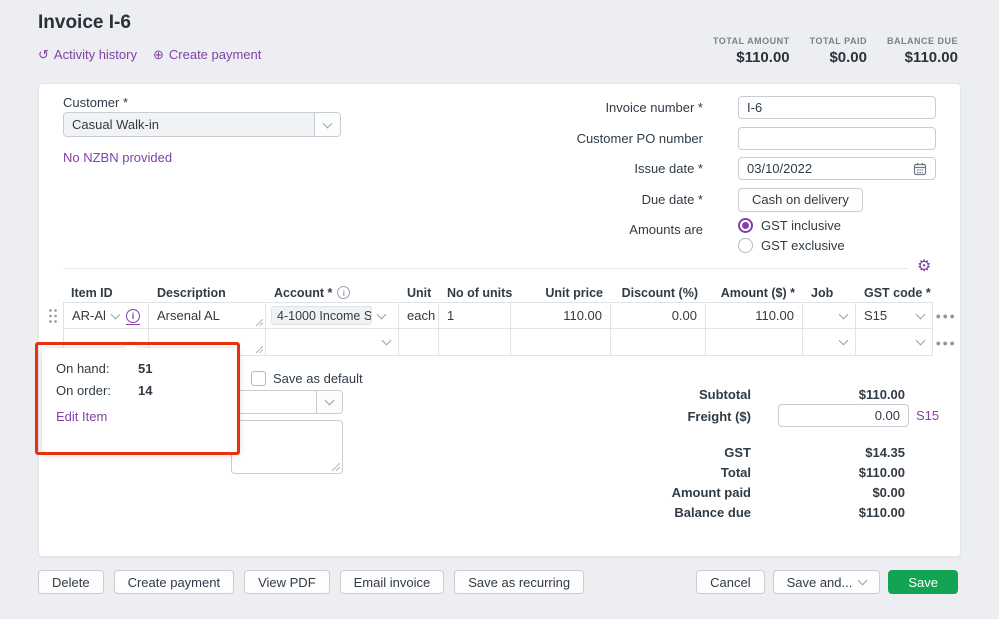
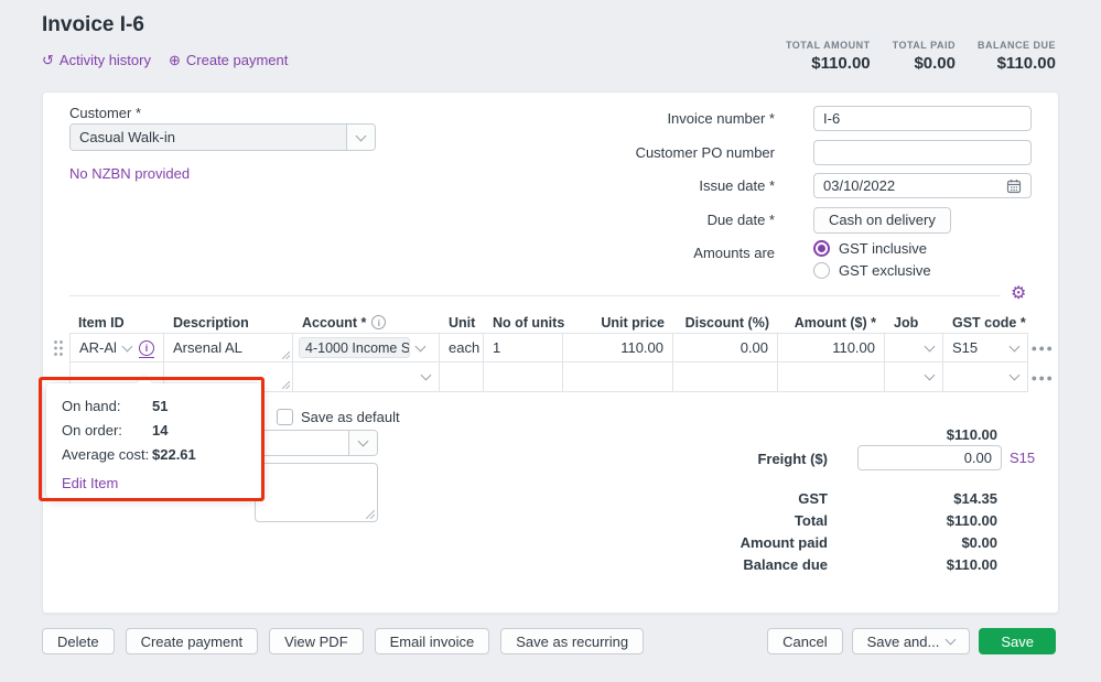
  Invoice I-6
  ↺
  Activity history
  ⊕
  Create payment
  TOTAL AMOUNT
  $110.00
  TOTAL PAID
  $0.00
  BALANCE DUE
  $110.00
  Customer *
  Casual Walk-in
  No NZBN provided
  Invoice number *
  I-6
  Customer PO number
  Issue date *
  03/10/2022
  Due date *
  Cash on delivery
  Amounts are
  GST inclusive
  GST exclusive
  ⚙
  Item ID
  Description
  Account *
  i
  Unit
  No of units
  Unit price
  Discount (%)
  Amount ($) *
  Job
  GST code *
  AR-Al
  i
  Arsenal AL
  4-1000 Income S
  each
  1
  110.00
  0.00
  110.00
  S15
  ●●●
  ●●●
  Save as default
- Subtotal
  $110.00
  Freight ($)
  0.00
  S15
  GST
  $14.35
  Total
  $110.00
  Amount paid
  $0.00
  Balance due
  $110.00
  On hand:
  51
  On order:
  14
+ Average cost:
+ $22.61
  Edit Item
  Delete
  Create payment
  View PDF
  Email invoice
  Save as recurring
  Cancel
  Save and...
  Save
